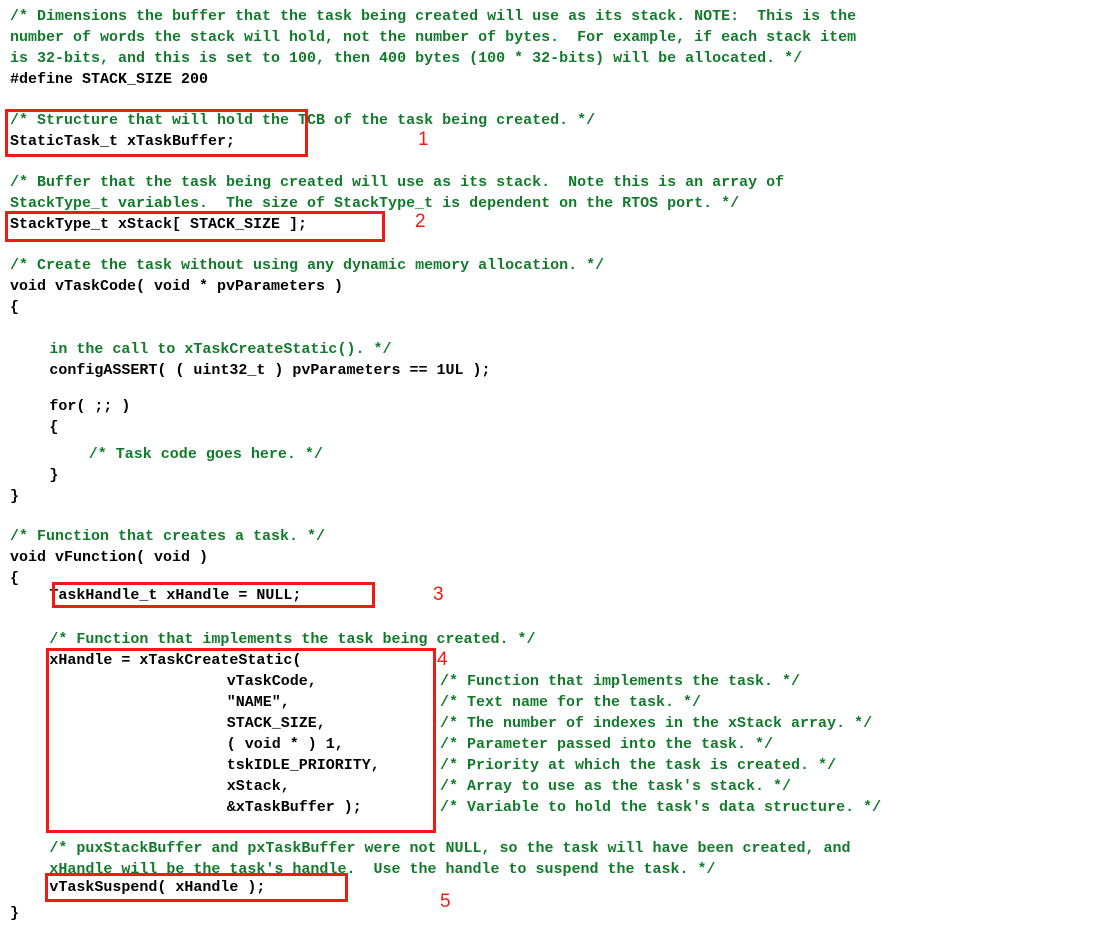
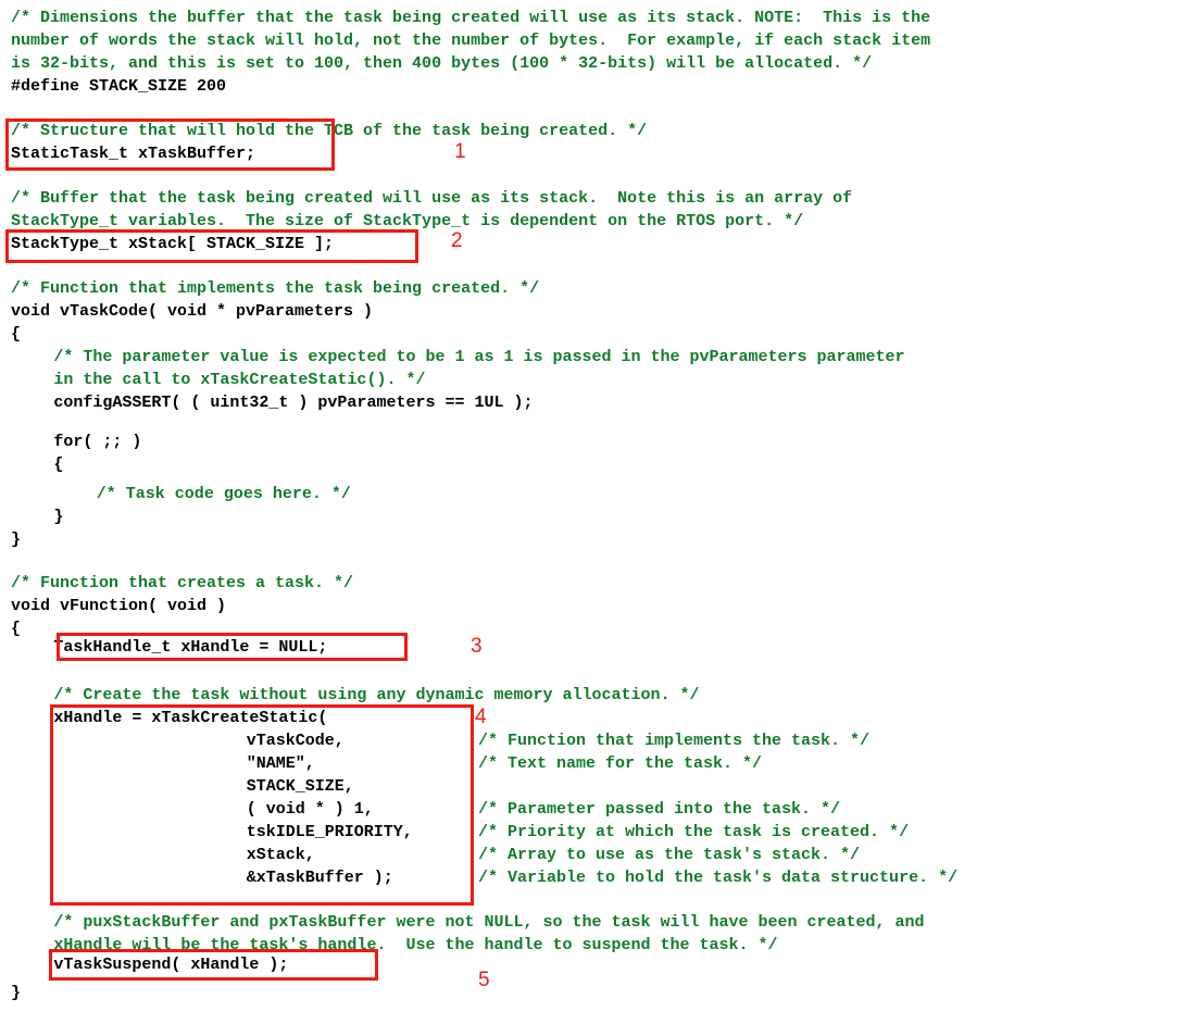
  /* Dimensions the buffer that the task being created will use as its stack. NOTE: This is the
  number of words the stack will hold, not the number of bytes. For example, if each stack item
  is 32-bits, and this is set to 100, then 400 bytes (100 * 32-bits) will be allocated. */
  #define STACK_SIZE 200
  /* Structure that will hold the TCB of the task being created. */
  StaticTask_t xTaskBuffer;
  /* Buffer that the task being created will use as its stack. Note this is an array of
  StackType_t variables. The size of StackType_t is dependent on the RTOS port. */
  StackType_t xStack[ STACK_SIZE ];
- /* Create the task without using any dynamic memory allocation. */
+ /* Function that implements the task being created. */
  void vTaskCode( void * pvParameters )
  {
+ /* The parameter value is expected to be 1 as 1 is passed in the pvParameters parameter
  in the call to xTaskCreateStatic(). */
  configASSERT( ( uint32_t ) pvParameters == 1UL );
  for( ;; )
  {
  /* Task code goes here. */
  }
  }
  /* Function that creates a task. */
  void vFunction( void )
  {
  TaskHandle_t xHandle = NULL;
- /* Function that implements the task being created. */
+ /* Create the task without using any dynamic memory allocation. */
  xHandle = xTaskCreateStatic(
  vTaskCode,
  "NAME",
  STACK_SIZE,
  ( void * ) 1,
  tskIDLE_PRIORITY,
  xStack,
  &xTaskBuffer );
  /* puxStackBuffer and pxTaskBuffer were not NULL, so the task will have been created, and
  xHandle will be the task's handle. Use the handle to suspend the task. */
  vTaskSuspend( xHandle );
  }
  /* Function that implements the task. */
  /* Text name for the task. */
- /* The number of indexes in the xStack array. */
  /* Parameter passed into the task. */
  /* Priority at which the task is created. */
  /* Array to use as the task's stack. */
  /* Variable to hold the task's data structure. */
  1
  2
  3
  4
  5
